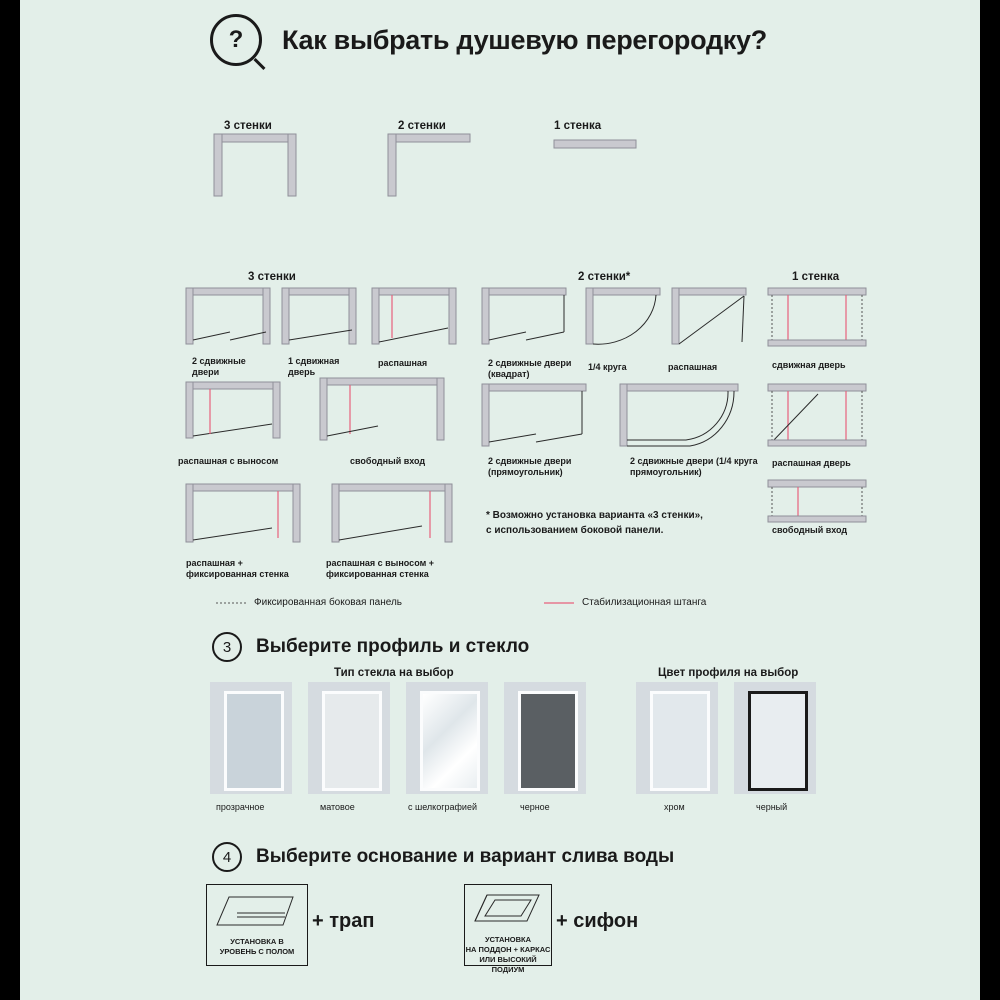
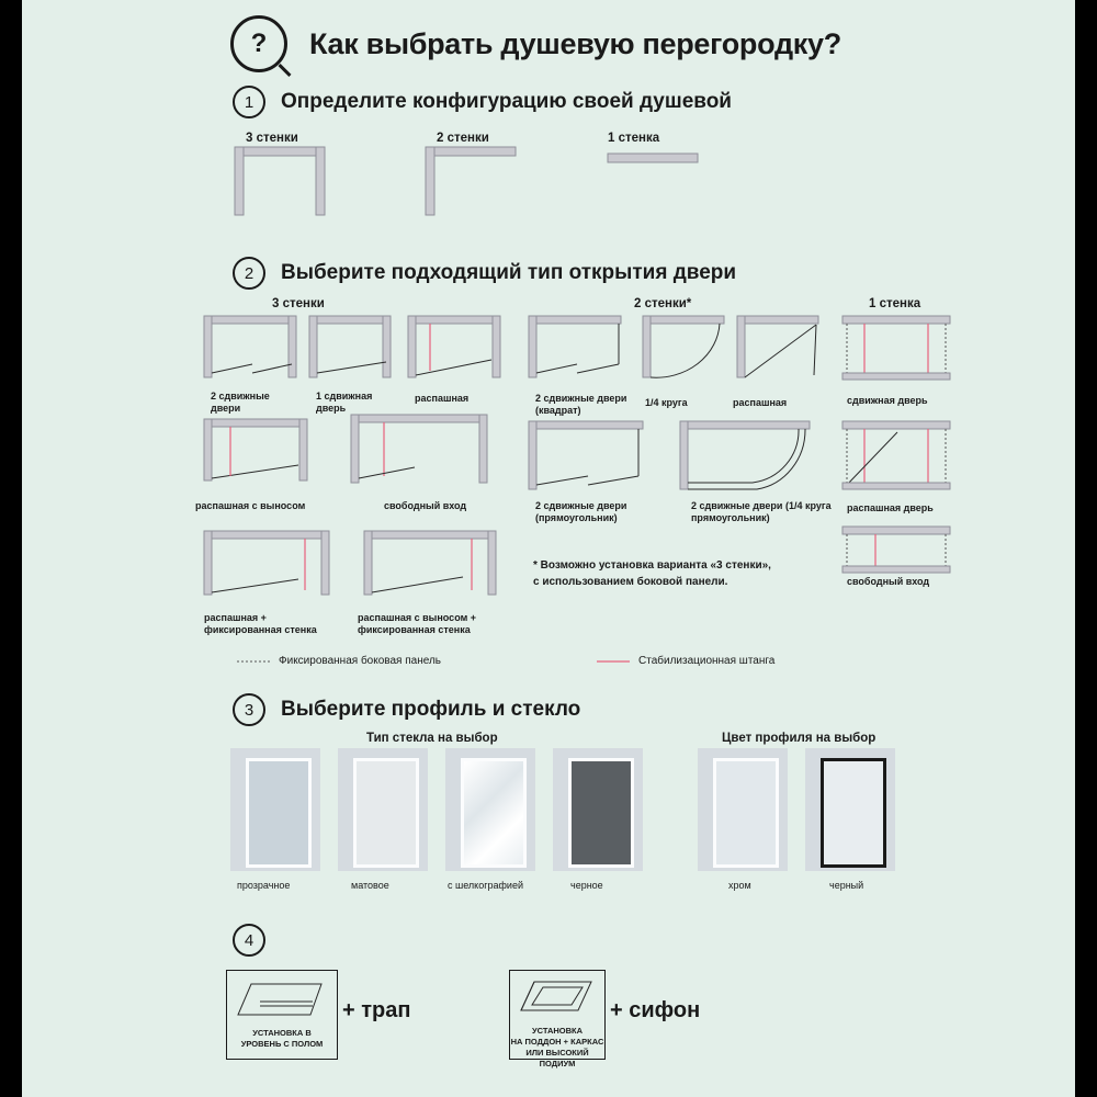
  ?
  Как выбрать душевую перегородку?
+ 1
+ Определите конфигурацию своей душевой
  3 стенки
  2 стенки
  1 стенка
+ 2
+ Выберите подходящий тип открытия двери
  3 стенки
  2 стенки*
  1 стенка
  2 сдвижные двери
  1 сдвижная дверь
  распашная
  распашная с выносом
  свободный вход
  распашная + фиксированная стенка
  распашная с выносом + фиксированная стенка
  2 сдвижные двери (квадрат)
  1/4 круга
  распашная
  2 сдвижные двери (прямоугольник)
  2 сдвижные двери (1/4 круга прямоугольник)
  * Возможно установка варианта «3 стенки»,
  с использованием боковой панели.
  сдвижная дверь
  распашная дверь
  свободный вход
  Фиксированная боковая панель
  Стабилизационная штанга
  3
  Выберите профиль и стекло
  Тип стекла на выбор
  Цвет профиля на выбор
  прозрачное
  матовое
  с шелкографией
  черное
  хром
  черный
  4
- Выберите основание и вариант слива воды
  УСТАНОВКА В
  УРОВЕНЬ С ПОЛОМ
  + трап
  УСТАНОВКА
  НА ПОДДОН + КАРКАС
  ИЛИ ВЫСОКИЙ ПОДИУМ
  + сифон
